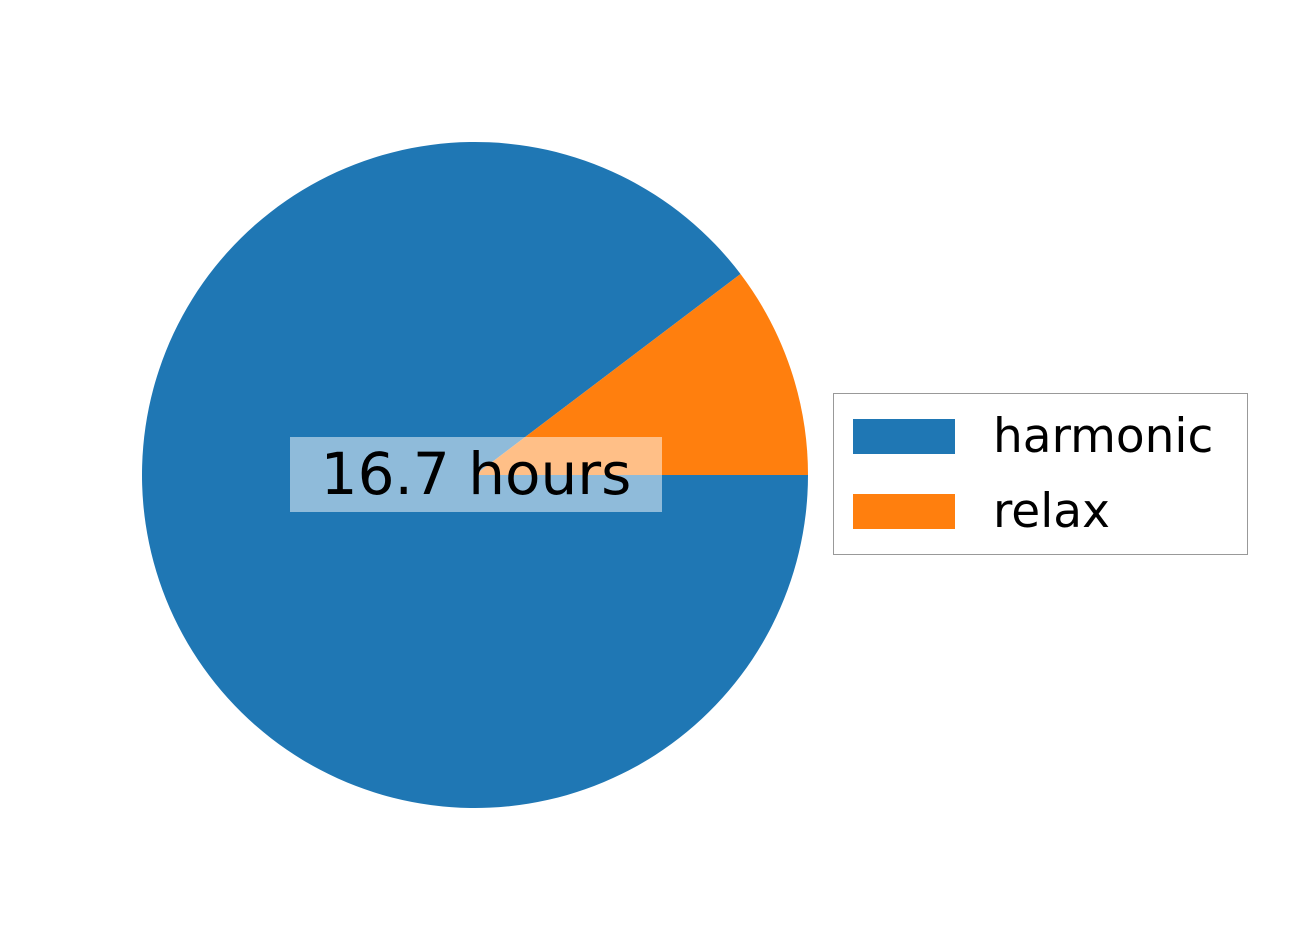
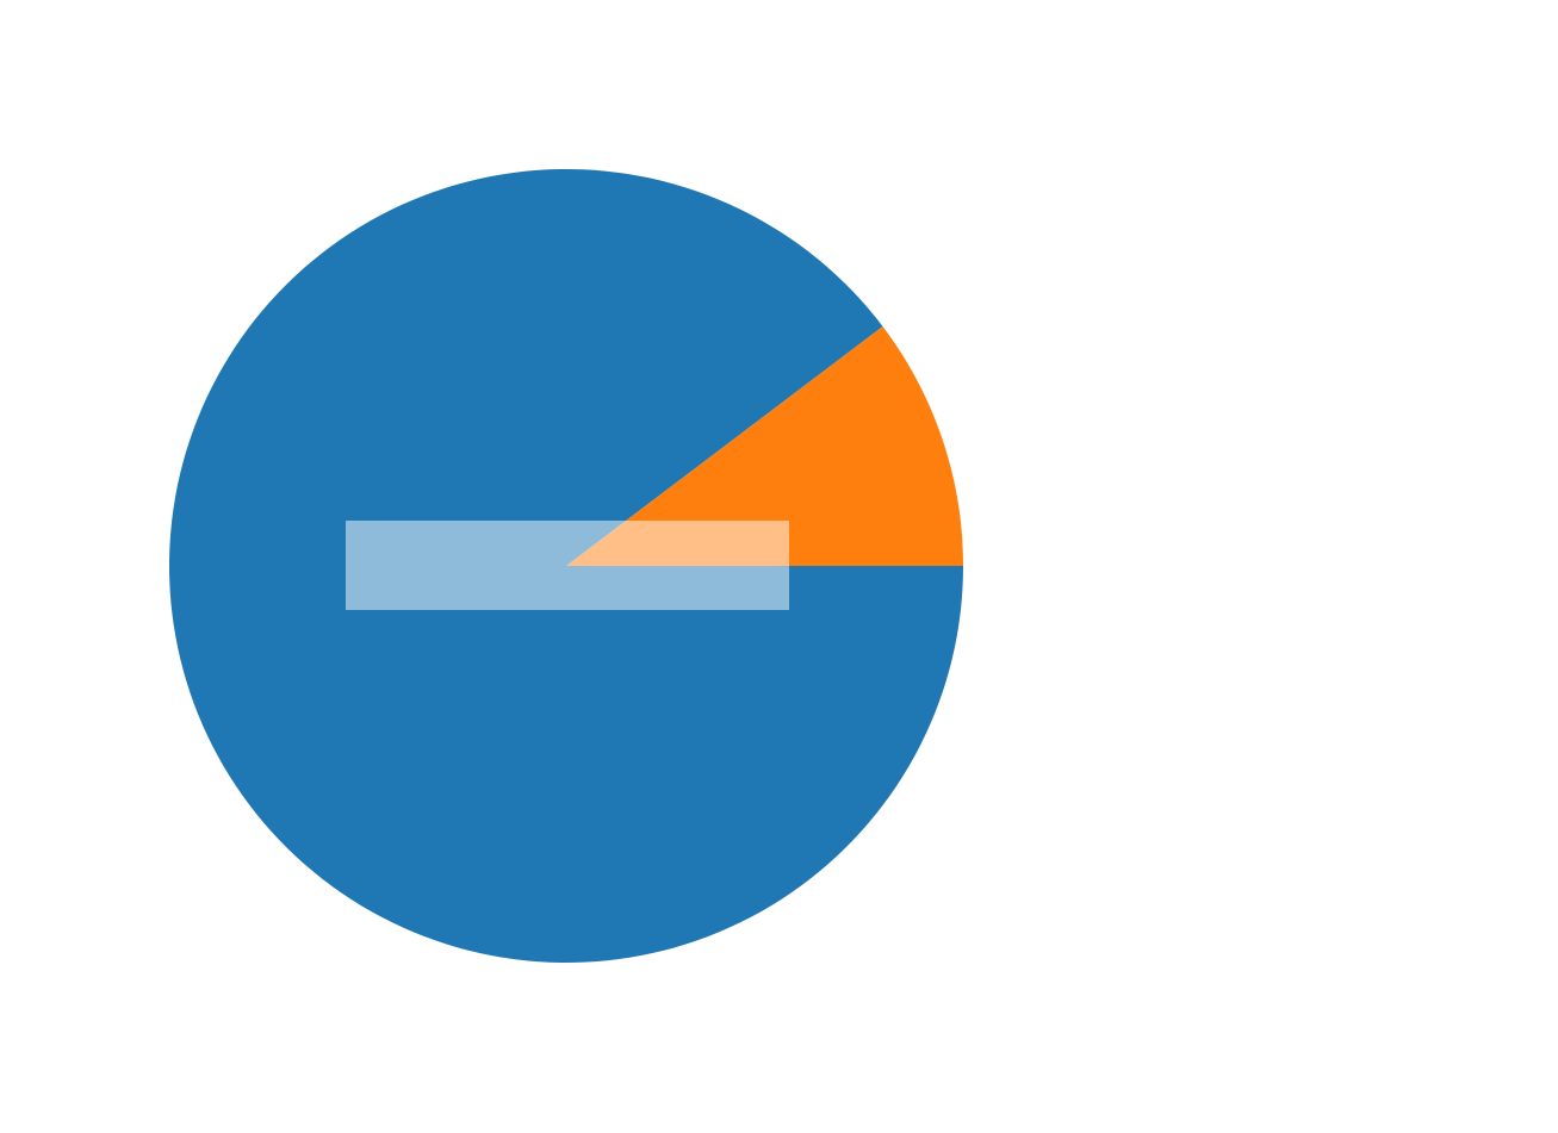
- 16.7 hours
- harmonic
- relax
